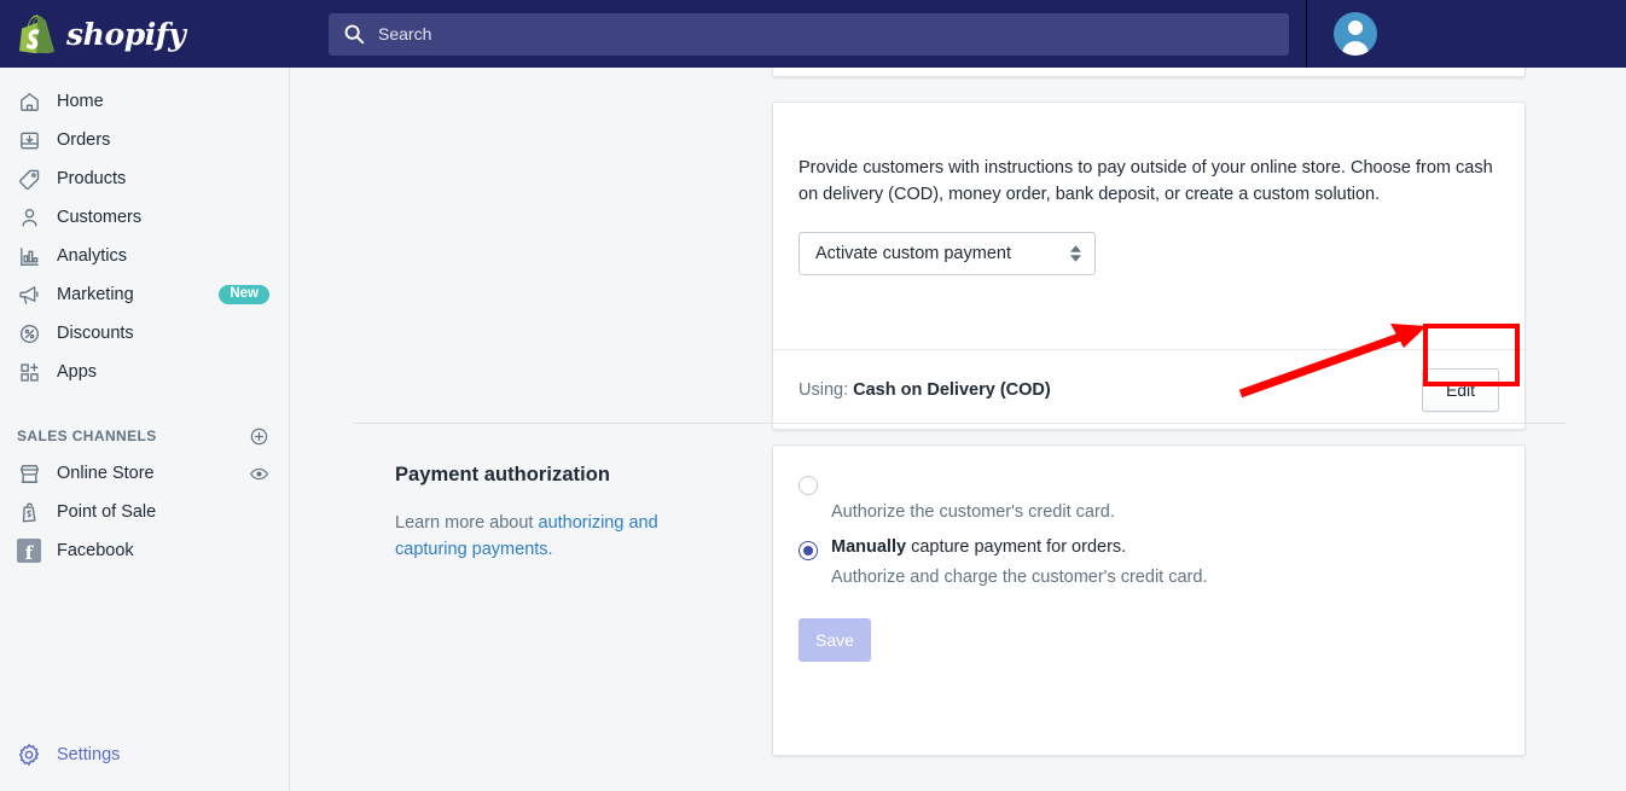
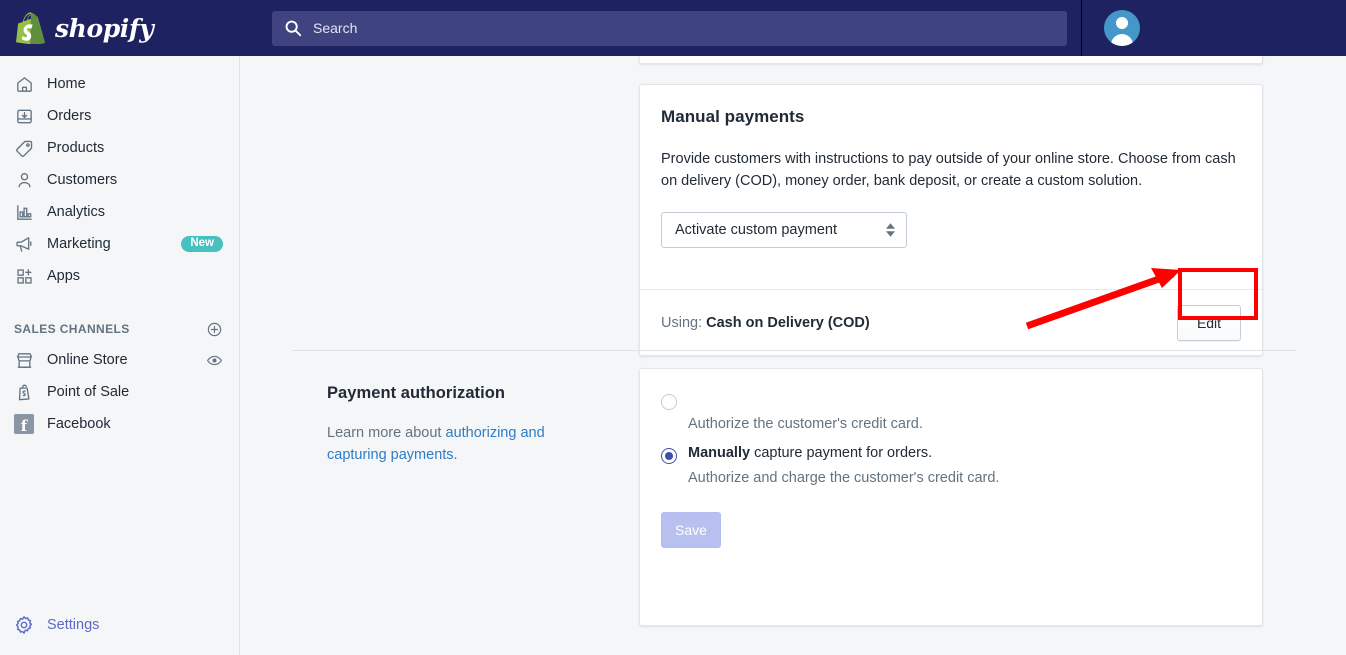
  shopify
  Search
  Home
  Orders
  Products
  Customers
  Analytics
  Marketing
  New
- Discounts
  Apps
  SALES CHANNELS
  Online Store
  Point of Sale
  f
  Facebook
  Settings
+ Manual payments
  Provide customers with instructions to pay outside of your online store. Choose from cash on delivery (COD), money order, bank deposit, or create a custom solution.
  Activate custom payment
  Using: Cash on Delivery (COD)
  Edit
  Payment authorization
  Learn more about authorizing and capturing payments.
  Authorize the customer's credit card.
  Manually capture payment for orders.
  Authorize and charge the customer's credit card.
  Save
